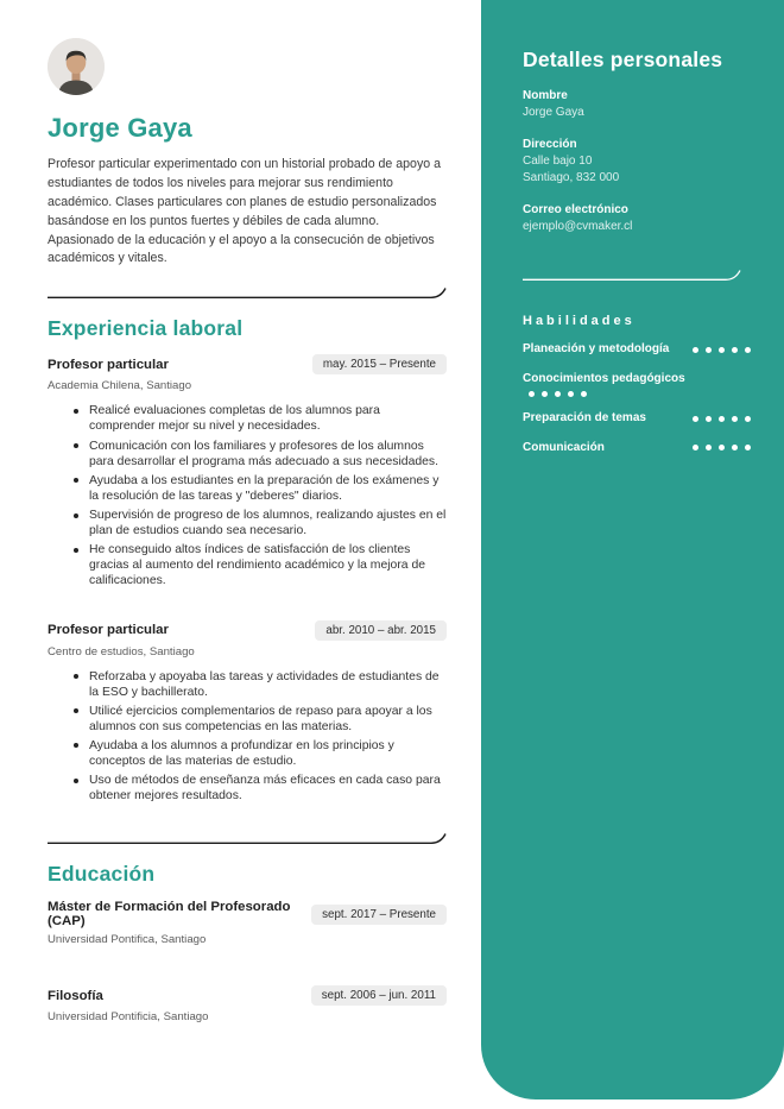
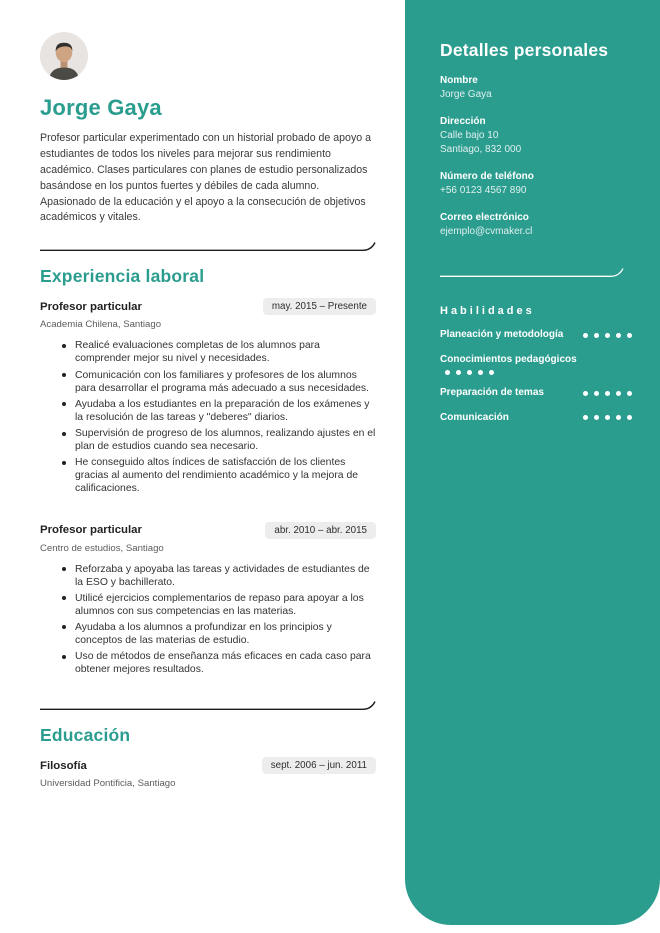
  Jorge Gaya
  Profesor particular experimentado con un historial probado de apoyo a estudiantes de todos los niveles para mejorar sus rendimiento académico. Clases particulares con planes de estudio personalizados basándose en los puntos fuertes y débiles de cada alumno. Apasionado de la educación y el apoyo a la consecución de objetivos académicos y vitales.
  Experiencia laboral
  Profesor particular
  may. 2015 – Presente
  Academia Chilena, Santiago
  Realicé evaluaciones completas de los alumnos para comprender mejor su nivel y necesidades.
  Comunicación con los familiares y profesores de los alumnos para desarrollar el programa más adecuado a sus necesidades.
  Ayudaba a los estudiantes en la preparación de los exámenes y la resolución de las tareas y "deberes" diarios.
  Supervisión de progreso de los alumnos, realizando ajustes en el plan de estudios cuando sea necesario.
  He conseguido altos índices de satisfacción de los clientes gracias al aumento del rendimiento académico y la mejora de calificaciones.
  Profesor particular
  abr. 2010 – abr. 2015
  Centro de estudios, Santiago
  Reforzaba y apoyaba las tareas y actividades de estudiantes de la ESO y bachillerato.
  Utilicé ejercicios complementarios de repaso para apoyar a los alumnos con sus competencias en las materias.
  Ayudaba a los alumnos a profundizar en los principios y conceptos de las materias de estudio.
  Uso de métodos de enseñanza más eficaces en cada caso para obtener mejores resultados.
  Educación
- Máster de Formación del Profesorado (CAP)
- sept. 2017 – Presente
- Universidad Pontifica, Santiago
  Filosofía
  sept. 2006 – jun. 2011
  Universidad Pontificia, Santiago
  Detalles personales
  Nombre
  Jorge Gaya
  Dirección
  Calle bajo 10
  Santiago, 832 000
+ Número de teléfono
+ +56 0123 4567 890
  Correo electrónico
  ejemplo@cvmaker.cl
  Habilidades
  Planeación y metodología
  Conocimientos pedagógicos
  Preparación de temas
  Comunicación
